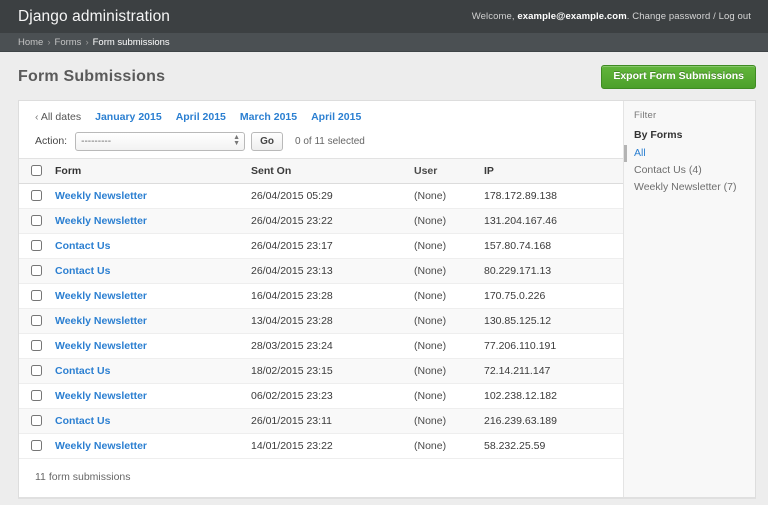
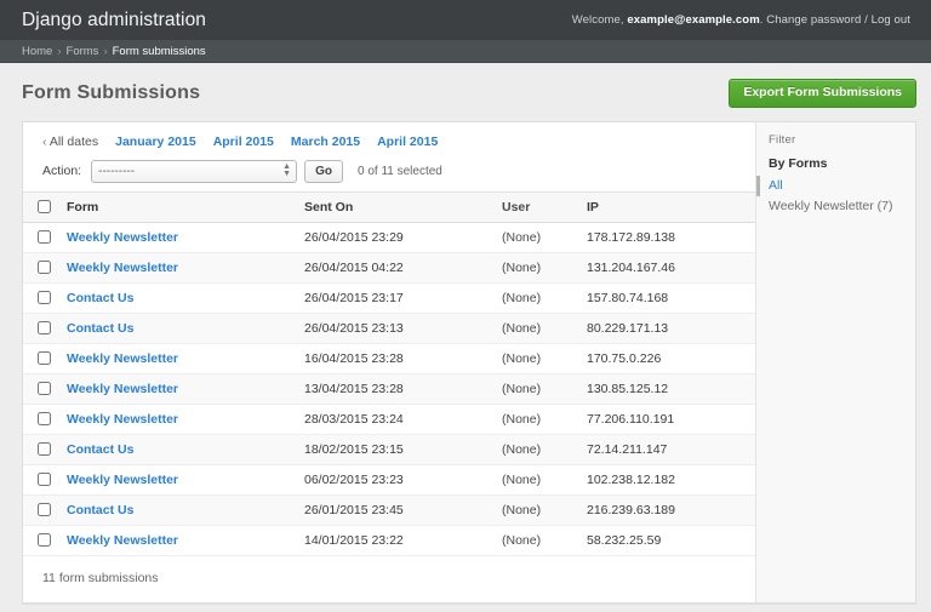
  Django administration
  Welcome, example@example.com. Change password / Log out
  Home
  ›
  Forms
  ›
  Form submissions
  Form Submissions
  Export Form Submissions
  ‹ All dates January 2015 April 2015 March 2015 April 2015
  Action:
  ---------
  Go
  0 of 11 selected
  	Form	Sent On	User	IP
- 	Weekly Newsletter	26/04/2015 05:29	(None)	178.172.89.138
+ 	Weekly Newsletter	26/04/2015 23:29	(None)	178.172.89.138
- 	Weekly Newsletter	26/04/2015 23:22	(None)	131.204.167.46
+ 	Weekly Newsletter	26/04/2015 04:22	(None)	131.204.167.46
  	Contact Us	26/04/2015 23:17	(None)	157.80.74.168
  	Contact Us	26/04/2015 23:13	(None)	80.229.171.13
  	Weekly Newsletter	16/04/2015 23:28	(None)	170.75.0.226
  	Weekly Newsletter	13/04/2015 23:28	(None)	130.85.125.12
  	Weekly Newsletter	28/03/2015 23:24	(None)	77.206.110.191
  	Contact Us	18/02/2015 23:15	(None)	72.14.211.147
  	Weekly Newsletter	06/02/2015 23:23	(None)	102.238.12.182
- 	Contact Us	26/01/2015 23:11	(None)	216.239.63.189
+ 	Contact Us	26/01/2015 23:45	(None)	216.239.63.189
  	Weekly Newsletter	14/01/2015 23:22	(None)	58.232.25.59
  11 form submissions
  Filter
  By Forms
  All
- Contact Us (4)
  Weekly Newsletter (7)
